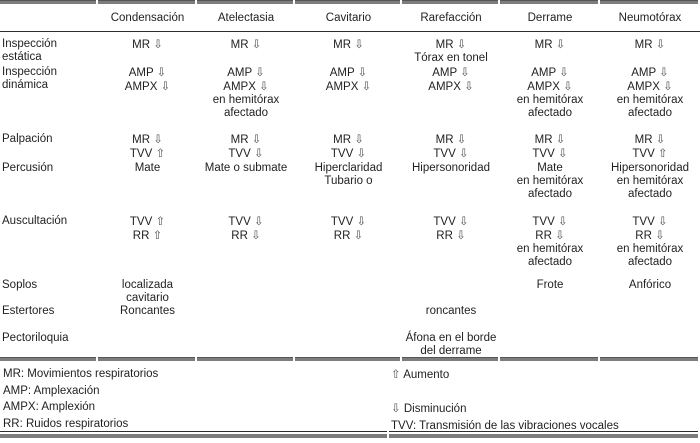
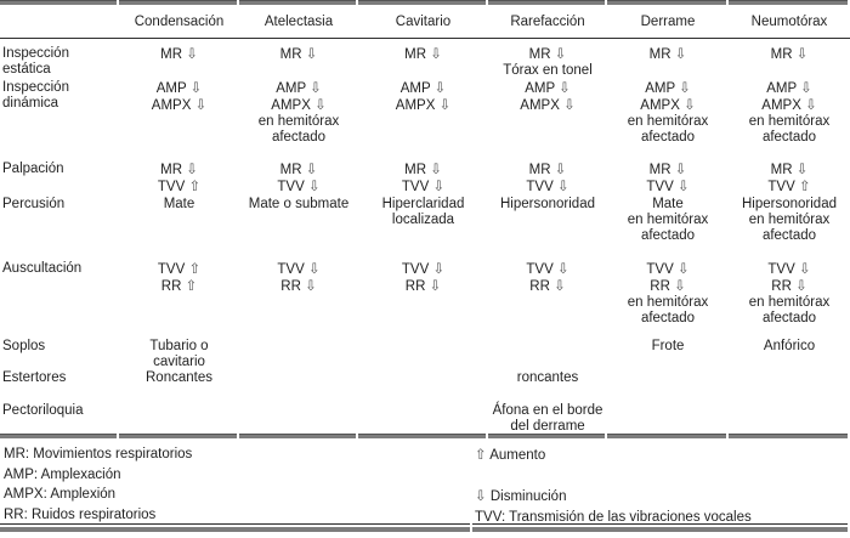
  Condensación
  Atelectasia
  Cavitario
  Rarefacción
  Derrame
  Neumotórax
  Inspección
  estática
  MR ⇩
  MR ⇩
  MR ⇩
  MR ⇩
  Tórax en tonel
  MR ⇩
  MR ⇩
  Inspección
  dinámica
  AMP ⇩
  AMPX ⇩
  AMP ⇩
  AMPX ⇩
  en hemitórax
  afectado
  AMP ⇩
  AMPX ⇩
  AMP ⇩
  AMPX ⇩
  AMP ⇩
  AMPX ⇩
  en hemitórax
  afectado
  AMP ⇩
  AMPX ⇩
  en hemitórax
  afectado
  Palpación
  MR ⇩
  TVV ⇧
  MR ⇩
  TVV ⇩
  MR ⇩
  TVV ⇩
  MR ⇩
  TVV ⇩
  MR ⇩
  TVV ⇩
  MR ⇩
  TVV ⇧
  Percusión
  Mate
  Mate o submate
  Hiperclaridad
- Tubario o
+ localizada
  Hipersonoridad
  Mate
  en hemitórax
  afectado
  Hipersonoridad
  en hemitórax
  afectado
  Auscultación
  TVV ⇧
  RR ⇧
  TVV ⇩
  RR ⇩
  TVV ⇩
  RR ⇩
  TVV ⇩
  RR ⇩
  TVV ⇩
  RR ⇩
  en hemitórax
  afectado
  TVV ⇩
  RR ⇩
  en hemitórax
  afectado
  Soplos
- localizada
+ Tubario o
  cavitario
  Frote
  Anfórico
  Estertores
  Roncantes
  roncantes
  Pectoriloquia
  Áfona en el borde
  del derrame
  MR: Movimientos respiratorios
  AMP: Amplexación
  AMPX: Amplexión
  RR: Ruidos respiratorios
  ⇧ Aumento
  ⇩ Disminución
  TVV: Transmisión de las vibraciones vocales
